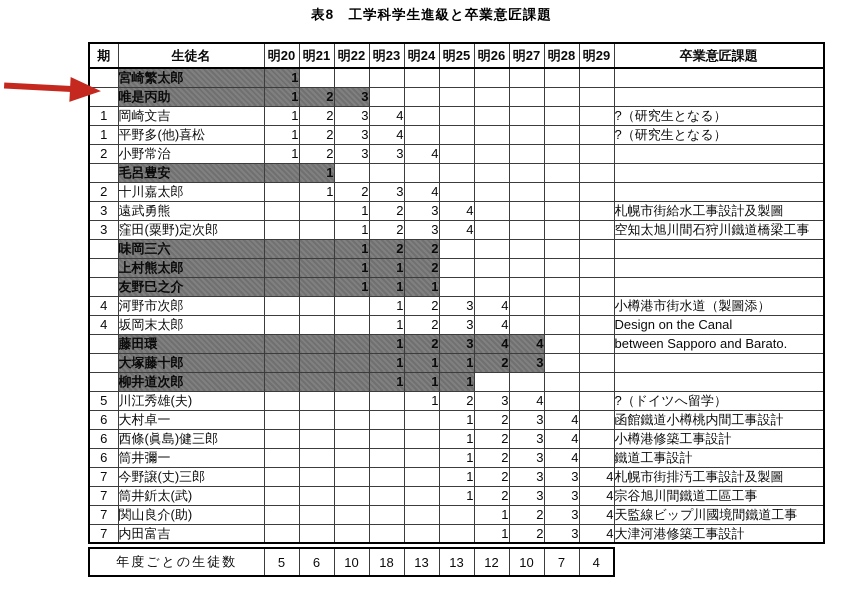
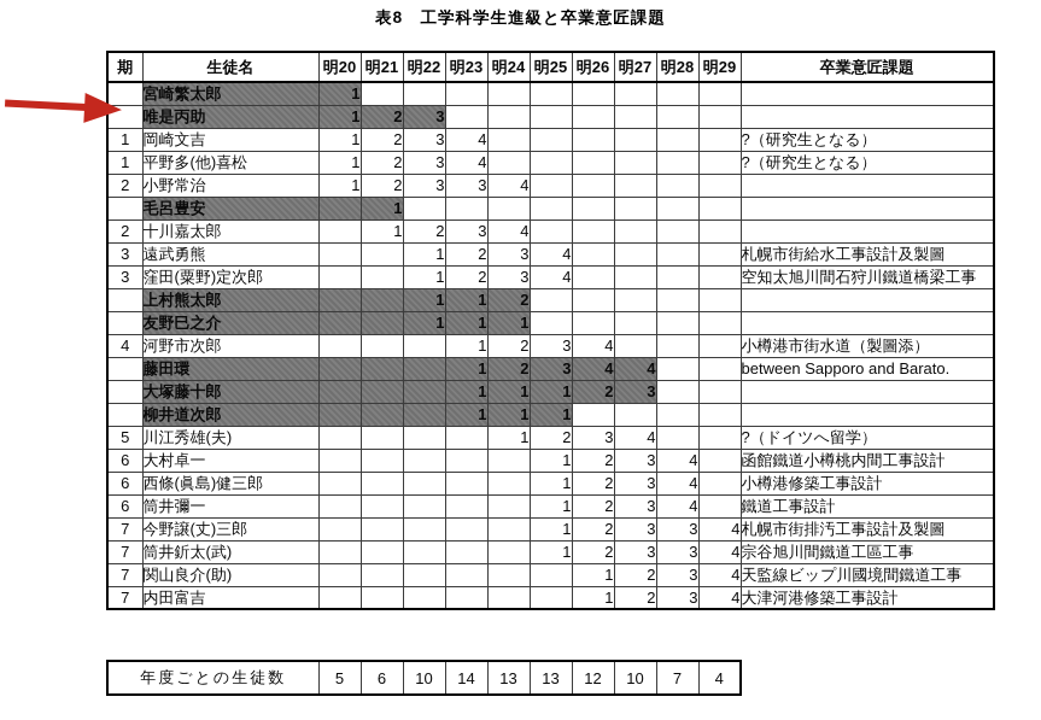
  表8 工学科学生進級と卒業意匠課題
  期	生徒名	明20	明21	明22	明23	明24	明25	明26	明27	明28	明29	卒業意匠課題
  	宮崎繁太郎	1
  	唯是丙助	1	2	3
  1	岡崎文吉	1	2	3	4							?（研究生となる）
  1	平野多(他)喜松	1	2	3	4							?（研究生となる）
  2	小野常治	1	2	3	3	4
  	毛呂豊安		1
  2	十川嘉太郎		1	2	3	4
  3	遠武勇熊			1	2	3	4					札幌市街給水工事設計及製圖
  3	窪田(粟野)定次郎			1	2	3	4					空知太旭川間石狩川鐵道橋梁工事
- 	味岡三六			1	2	2
  	上村熊太郎			1	1	2
  	友野巳之介			1	1	1
  4	河野市次郎				1	2	3	4				小樽港市街水道（製圖添）
- 4	坂岡末太郎				1	2	3	4				Design on the Canal
  	藤田環				1	2	3	4	4			between Sapporo and Barato.
  	大塚藤十郎				1	1	1	2	3
  	柳井道次郎				1	1	1
  5	川江秀雄(夫)					1	2	3	4			?（ドイツへ留学）
  6	大村卓一						1	2	3	4		函館鐵道小樽桃内間工事設計
  6	西條(眞島)健三郎						1	2	3	4		小樽港修築工事設計
  6	筒井彌一						1	2	3	4		鐵道工事設計
  7	今野譲(丈)三郎						1	2	3	3	4	札幌市街排汚工事設計及製圖
  7	筒井釿太(武)						1	2	3	3	4	宗谷旭川間鐵道工區工事
  7	関山良介(助)							1	2	3	4	天監線ビップ川國境間鐵道工事
  7	内田富吉							1	2	3	4	大津河港修築工事設計
- 年度ごとの生徒数	5	6	10	18	13	13	12	10	7	4
+ 年度ごとの生徒数	5	6	10	14	13	13	12	10	7	4
